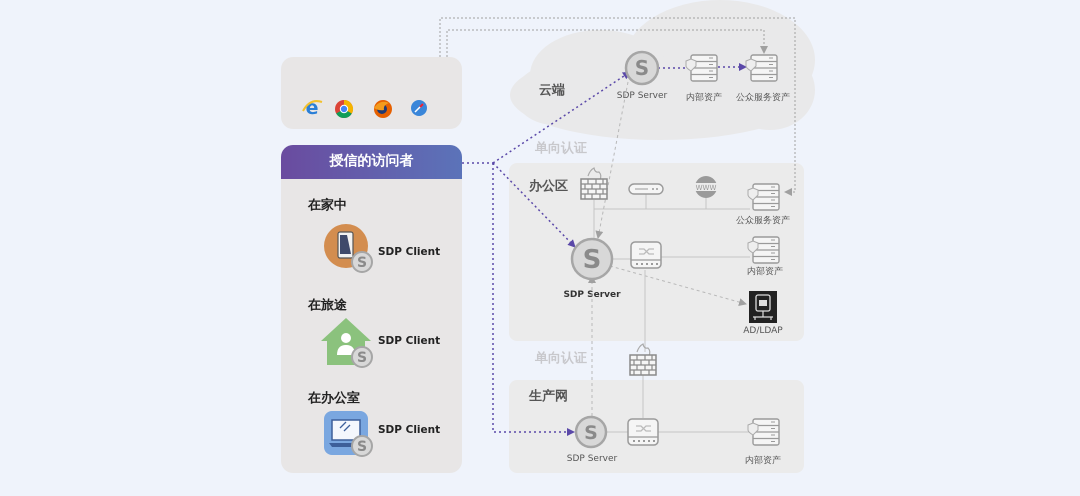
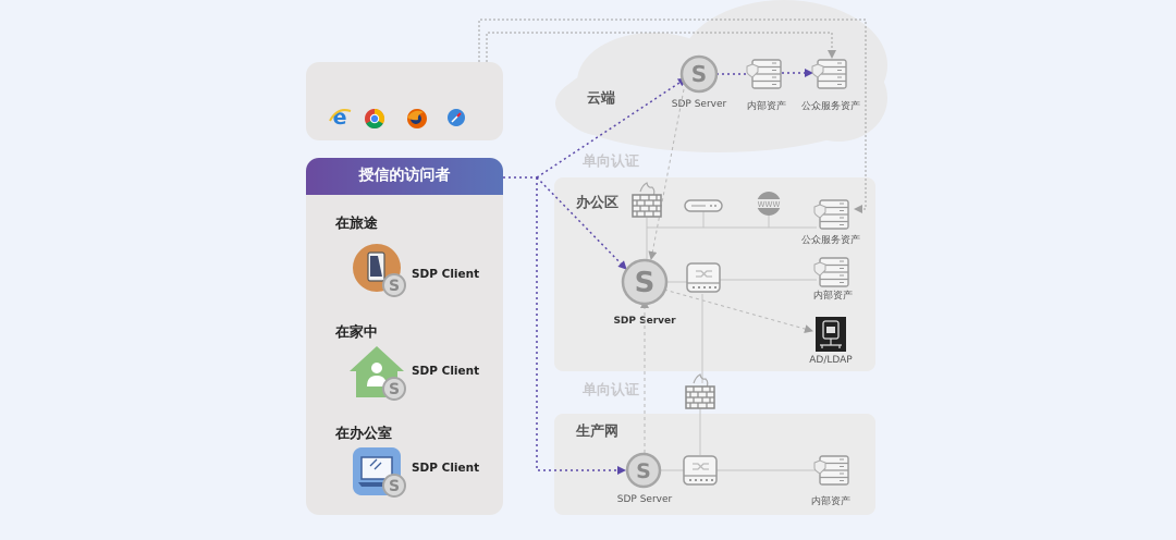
  e
  授信的访问者
- 在家中
+ 在旅途
  SDP Client
- 在旅途
+ 在家中
  SDP Client
  在办公室
  SDP Client
  云端
  单向认证
  办公区
  单向认证
  生产网
  SDP Server
  内部资产
  公众服务资产
  公众服务资产
  内部资产
  SDP Server
  AD/LDAP
  SDP Server
  内部资产
  S
  WWW
  S
  S
